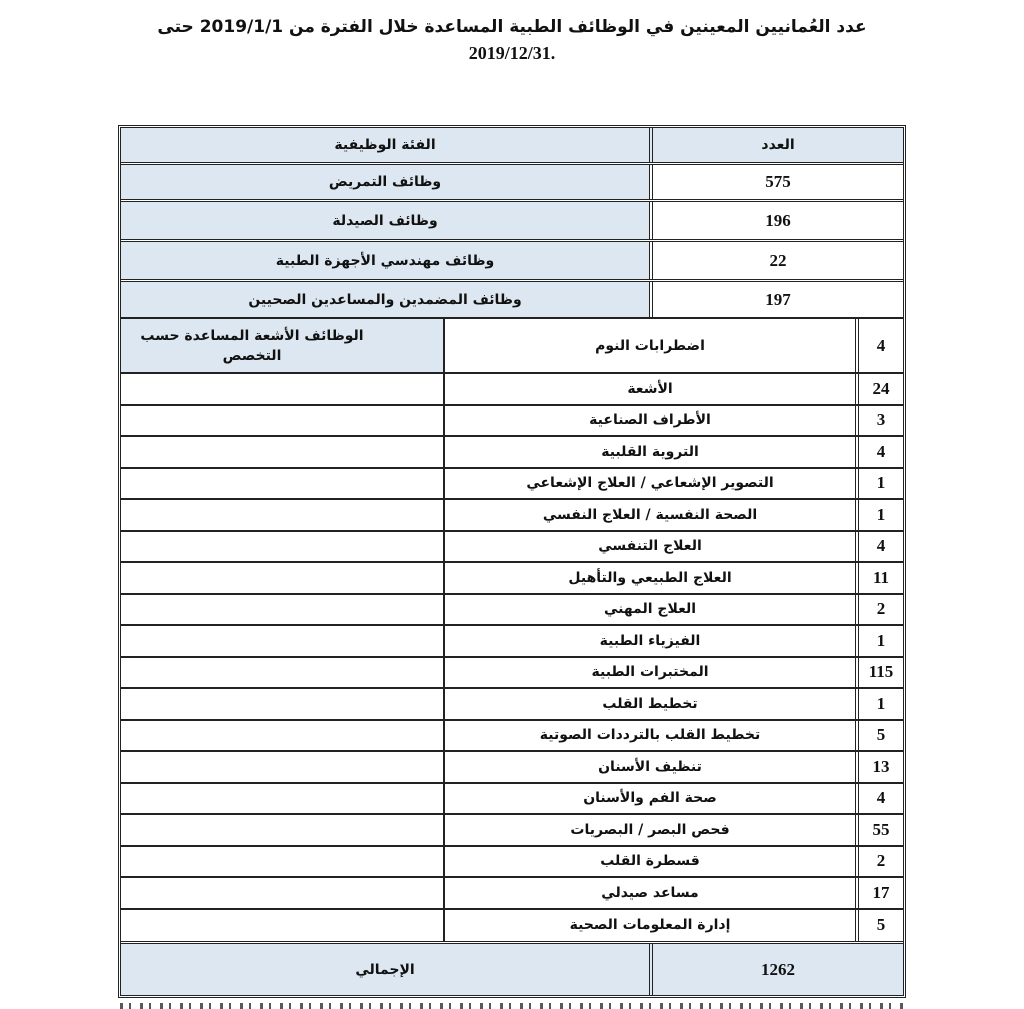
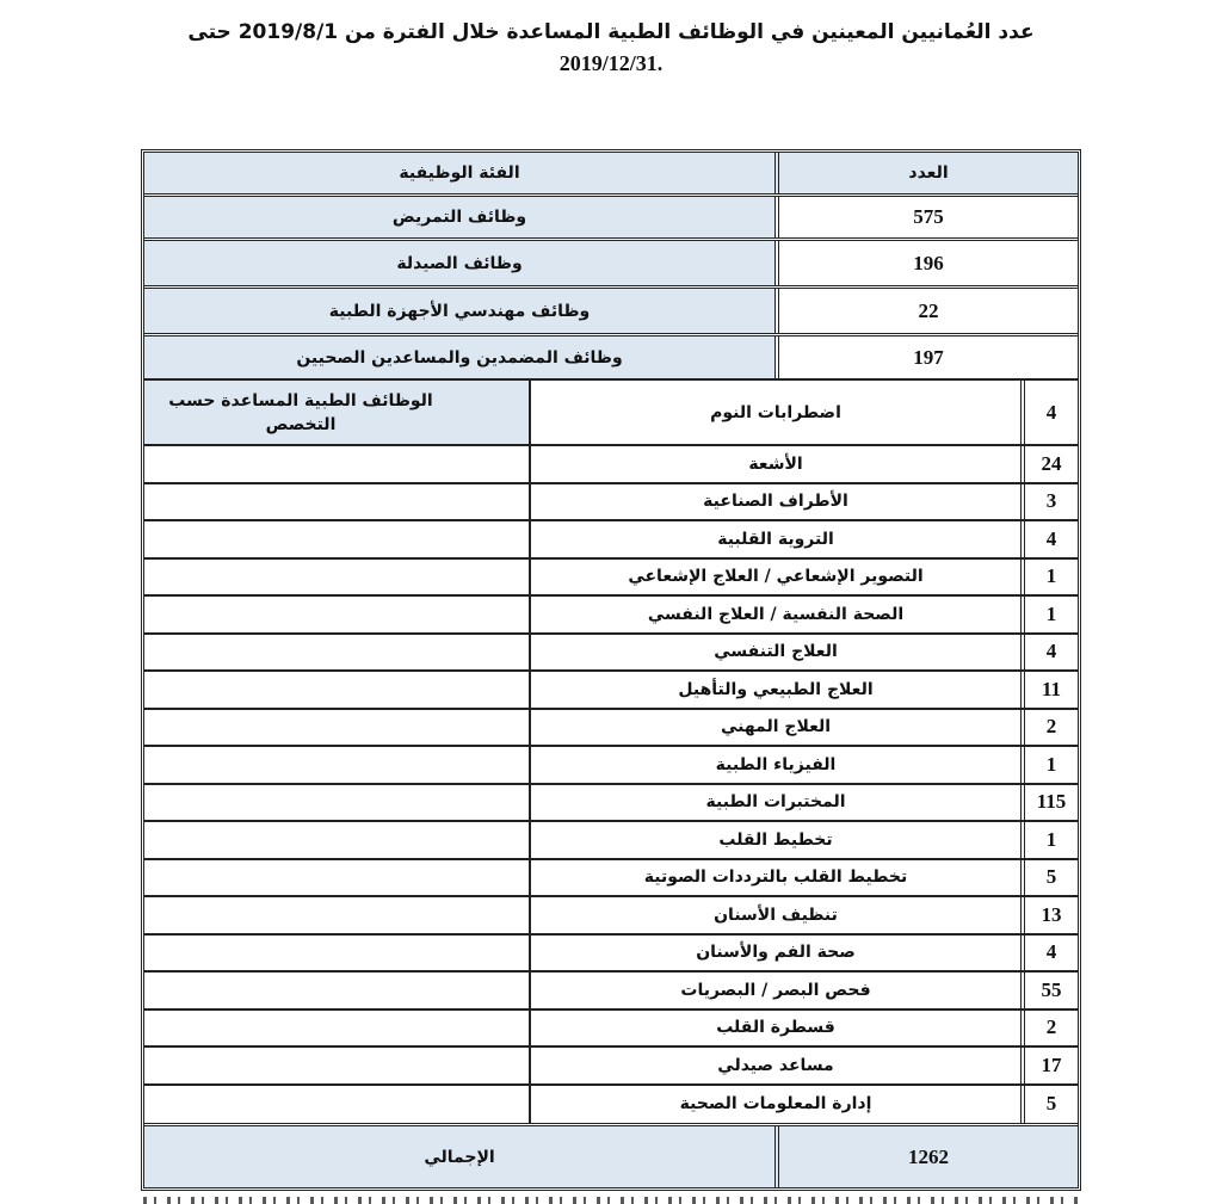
- عدد العُمانيين المعينين في الوظائف الطبية المساعدة خلال الفترة من 2019/1/1 حتى
+ عدد العُمانيين المعينين في الوظائف الطبية المساعدة خلال الفترة من 2019/8/1 حتى
  2019/12/31.
  العدد
  الفئة الوظيفية
  575
  وظائف التمريض
  196
  وظائف الصيدلة
  22
  وظائف مهندسي الأجهزة الطبية
  197
  وظائف المضمدين والمساعدين الصحيين
  4
  اضطرابات النوم
- الوظائف الأشعة المساعدة حسب التخصص
+ الوظائف الطبية المساعدة حسب التخصص
  24
  الأشعة
  3
  الأطراف الصناعية
  4
  التروية القلبية
  1
  التصوير الإشعاعي / العلاج الإشعاعي
  1
  الصحة النفسية / العلاج النفسي
  4
  العلاج التنفسي
  11
  العلاج الطبيعي والتأهيل
  2
  العلاج المهني
  1
  الفيزياء الطبية
  115
  المختبرات الطبية
  1
  تخطيط القلب
  5
  تخطيط القلب بالترددات الصوتية
  13
  تنظيف الأسنان
  4
  صحة الفم والأسنان
  55
  فحص البصر / البصريات
  2
  قسطرة القلب
  17
  مساعد صيدلي
  5
  إدارة المعلومات الصحية
  1262
  الإجمالي
